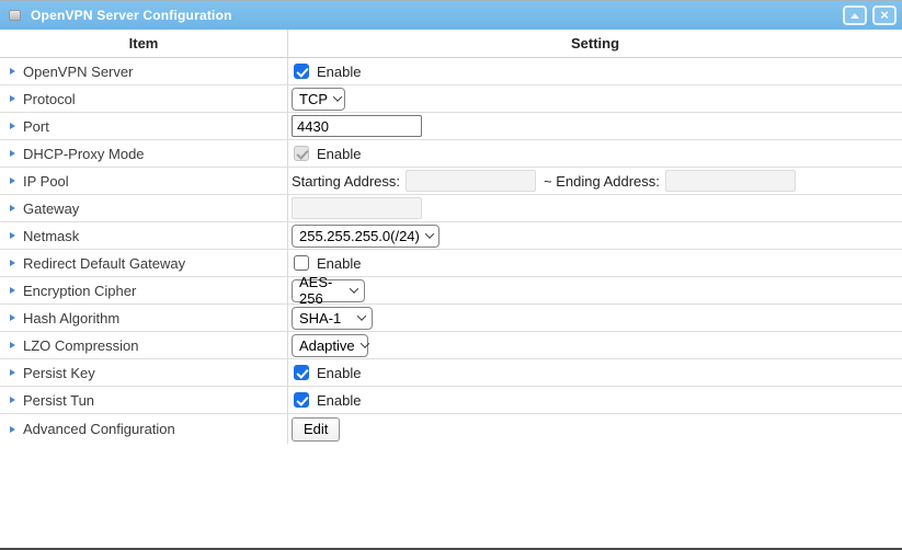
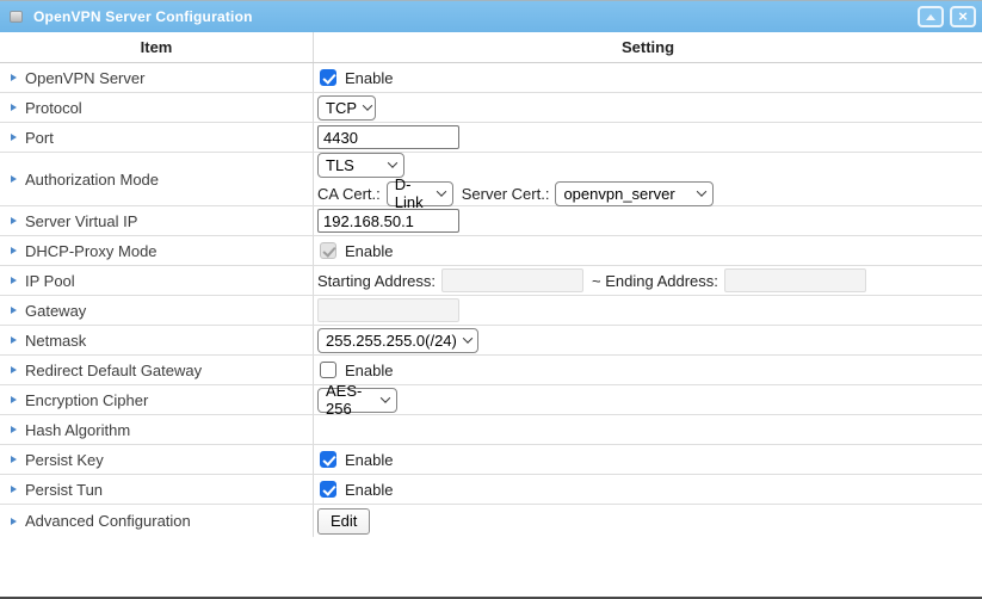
  OpenVPN Server Configuration
  ×
  Item
  Setting
  OpenVPN Server
  Enable
  Protocol
  TCP
  Port
  4430
+ Authorization Mode
+ TLS
+ CA Cert.:
+ D-Link
+ Server Cert.:
+ openvpn_server
+ Server Virtual IP
+ 192.168.50.1
  DHCP-Proxy Mode
  Enable
  IP Pool
  Starting Address:
  ~ Ending Address:
  Gateway
  Netmask
  255.255.255.0(/24)
  Redirect Default Gateway
  Enable
  Encryption Cipher
  AES-256
  Hash Algorithm
- SHA-1
- LZO Compression
- Adaptive
  Persist Key
  Enable
  Persist Tun
  Enable
  Advanced Configuration
  Edit
